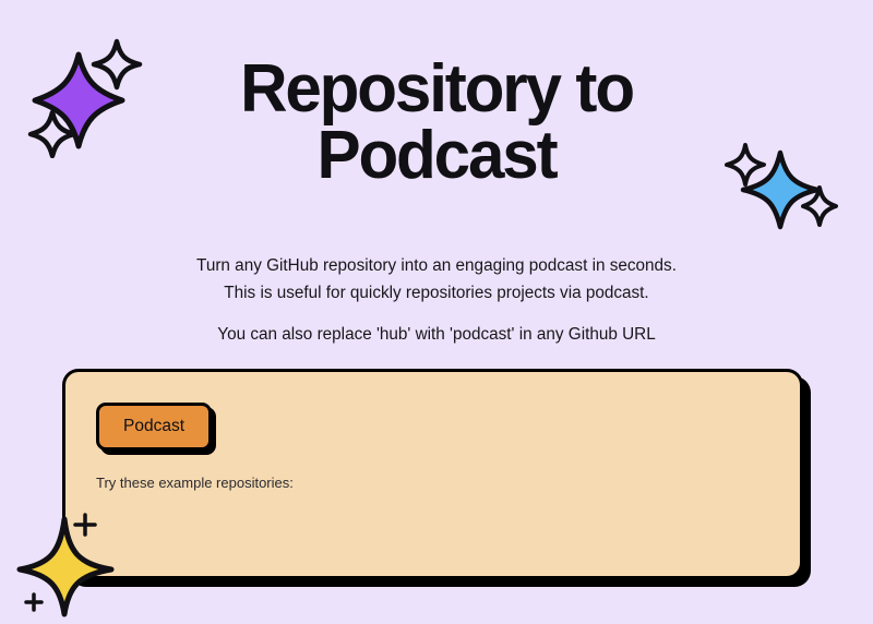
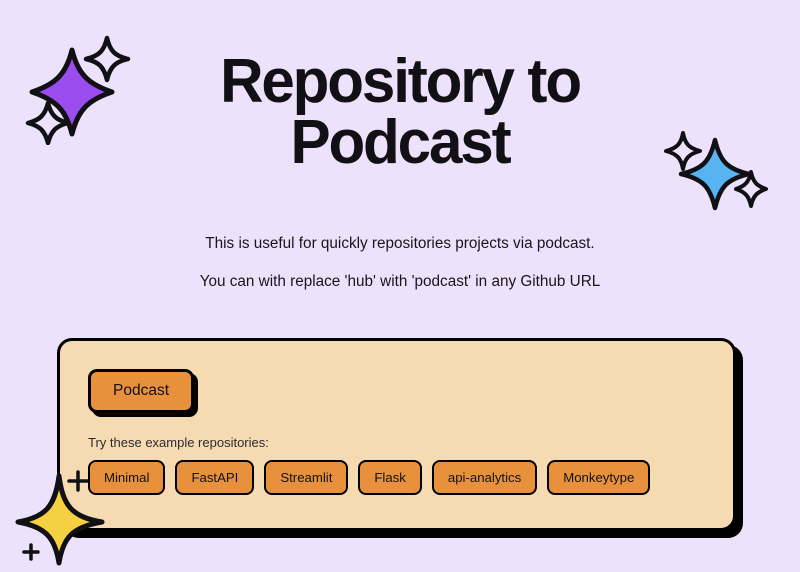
  Repository to
  Podcast
- Turn any GitHub repository into an engaging podcast in seconds.
  This is useful for quickly repositories projects via podcast.
- You can also replace 'hub' with 'podcast' in any Github URL
+ You can with replace 'hub' with 'podcast' in any Github URL
  Podcast
  Try these example repositories:
+ Minimal
+ FastAPI
+ Streamlit
+ Flask
+ api-analytics
+ Monkeytype
